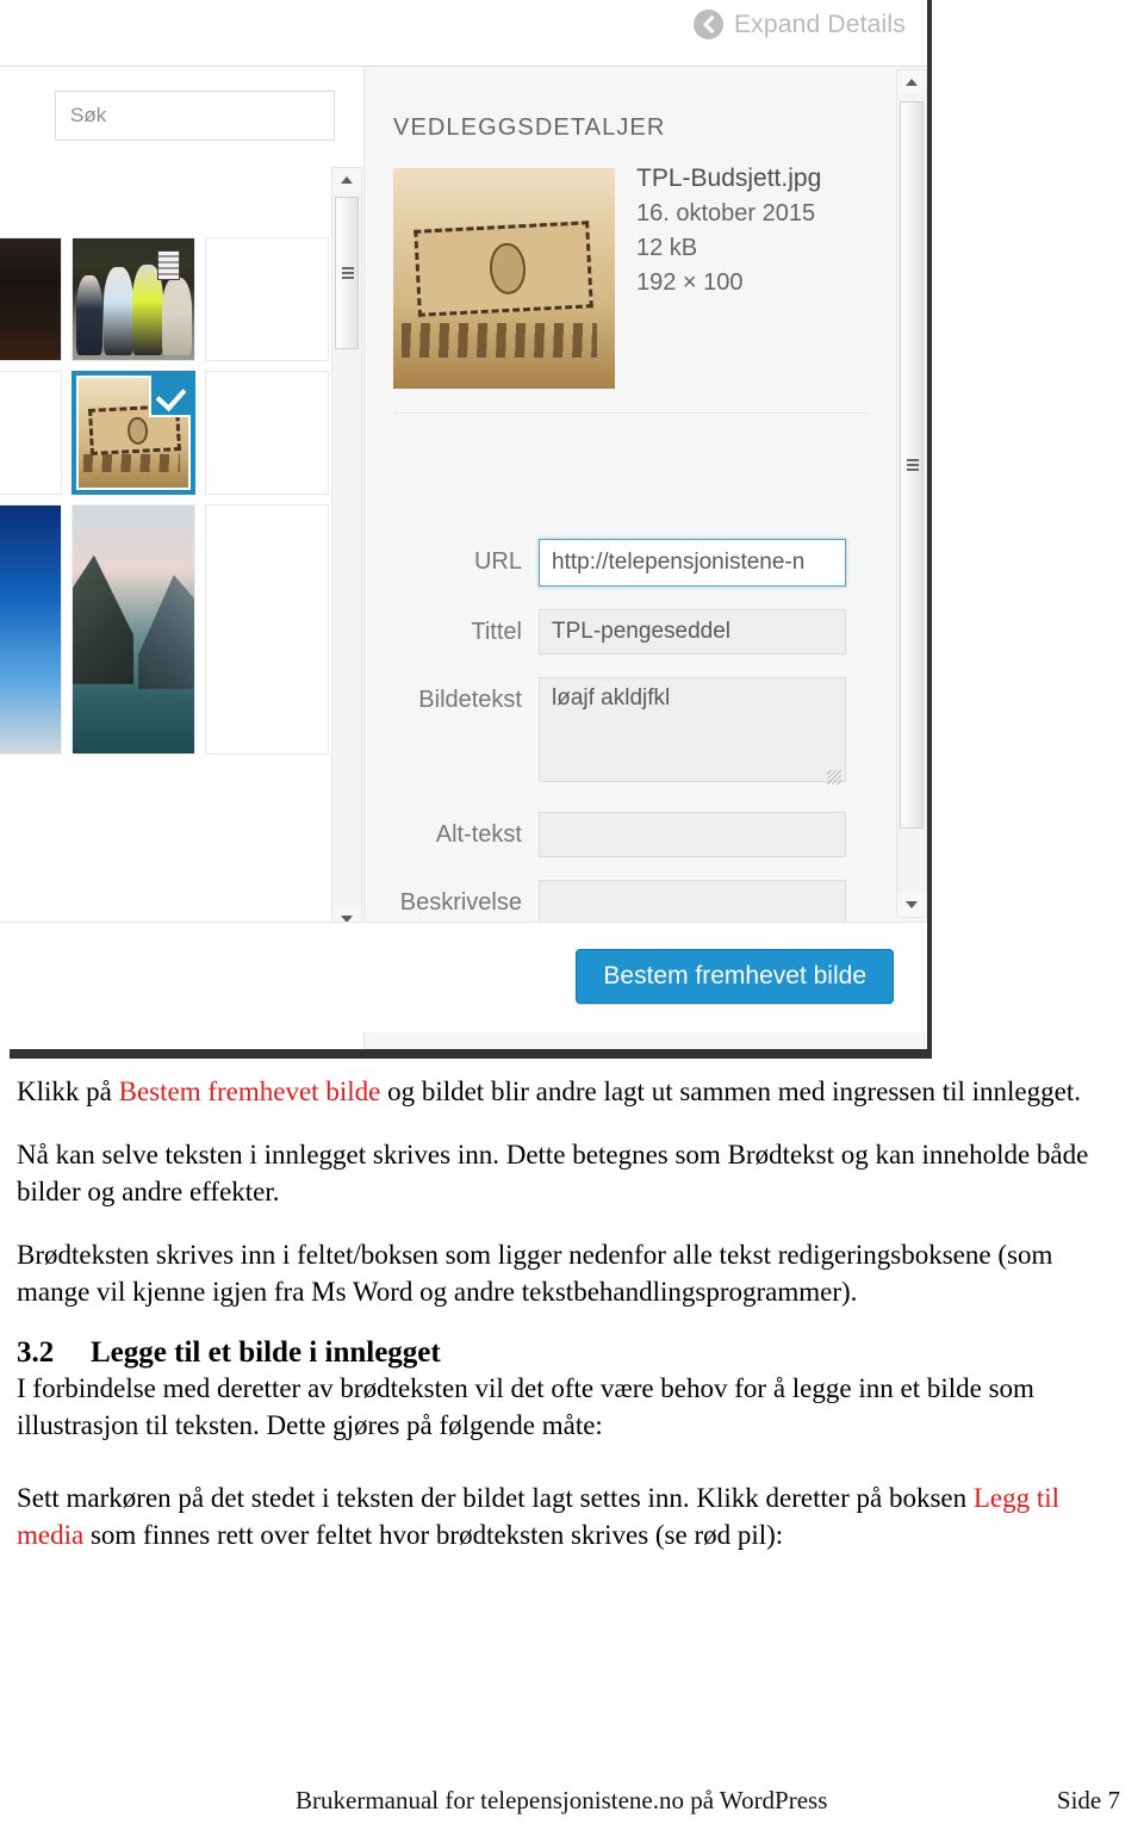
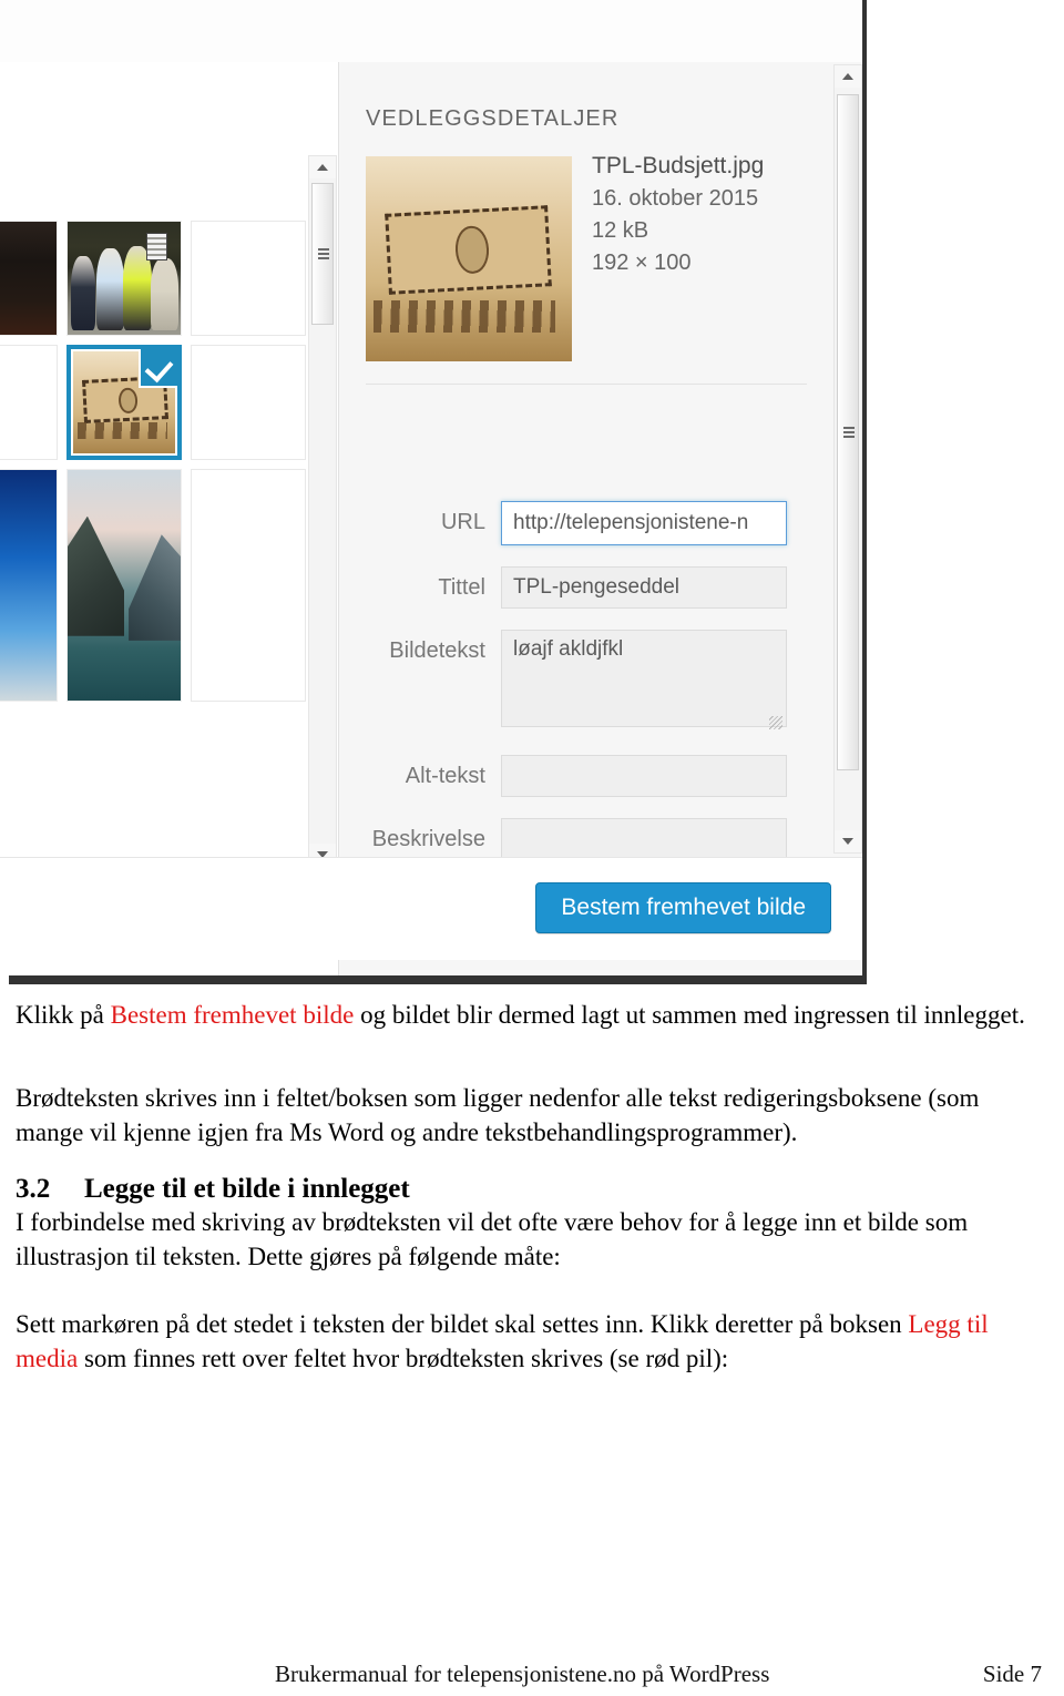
- Expand Details
- Søk
  VEDLEGGSDETALJER
  TPL-Budsjett.jpg
  16. oktober 2015
  12 kB
  192 × 100
  URL
  http://telepensjonistene-n
  Tittel
  TPL-pengeseddel
  Bildetekst
  løajf akldjfkl
  Alt-tekst
  Beskrivelse
  Bestem fremhevet bilde
- Klikk på Bestem fremhevet bilde og bildet blir andre lagt ut sammen med ingressen til innlegget.
+ Klikk på Bestem fremhevet bilde og bildet blir dermed lagt ut sammen med ingressen til innlegget.
- Nå kan selve teksten i innlegget skrives inn. Dette betegnes som Brødtekst og kan inneholde både bilder og andre effekter.
  Brødteksten skrives inn i feltet/boksen som ligger nedenfor alle tekst redigeringsboksene (som mange vil kjenne igjen fra Ms Word og andre tekstbehandlingsprogrammer).
  3.2
  Legge til et bilde i innlegget
- I forbindelse med deretter av brødteksten vil det ofte være behov for å legge inn et bilde som illustrasjon til teksten. Dette gjøres på følgende måte:
+ I forbindelse med skriving av brødteksten vil det ofte være behov for å legge inn et bilde som illustrasjon til teksten. Dette gjøres på følgende måte:
- Sett markøren på det stedet i teksten der bildet lagt settes inn. Klikk deretter på boksen Legg til media som finnes rett over feltet hvor brødteksten skrives (se rød pil):
+ Sett markøren på det stedet i teksten der bildet skal settes inn. Klikk deretter på boksen Legg til media som finnes rett over feltet hvor brødteksten skrives (se rød pil):
  Brukermanual for telepensjonistene.no på WordPress
  Side 7
